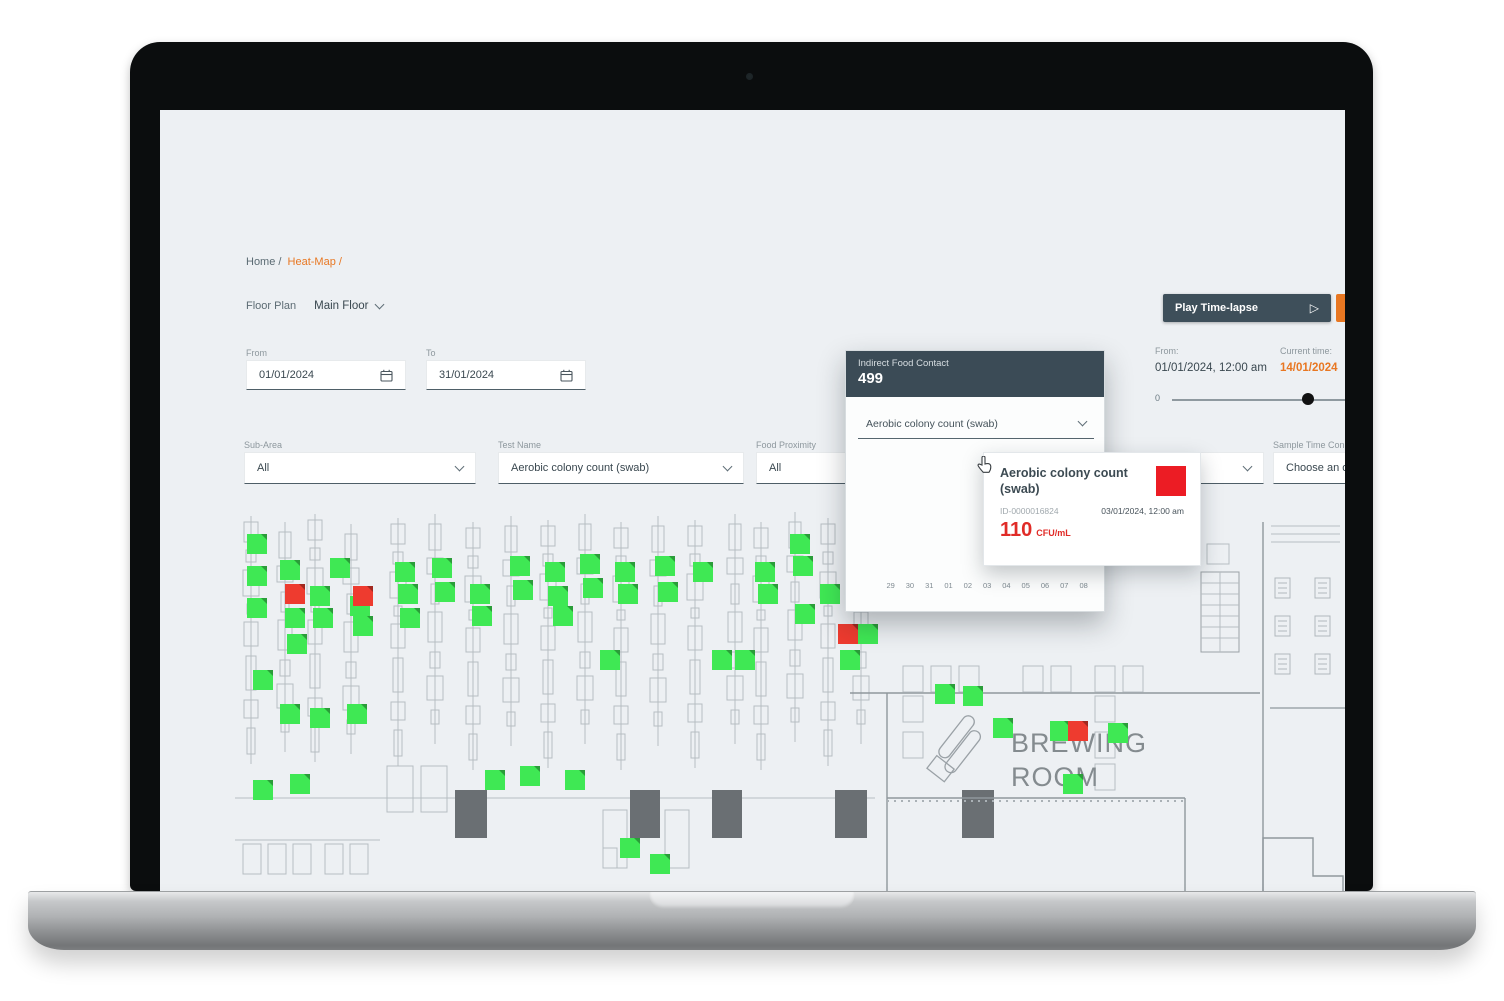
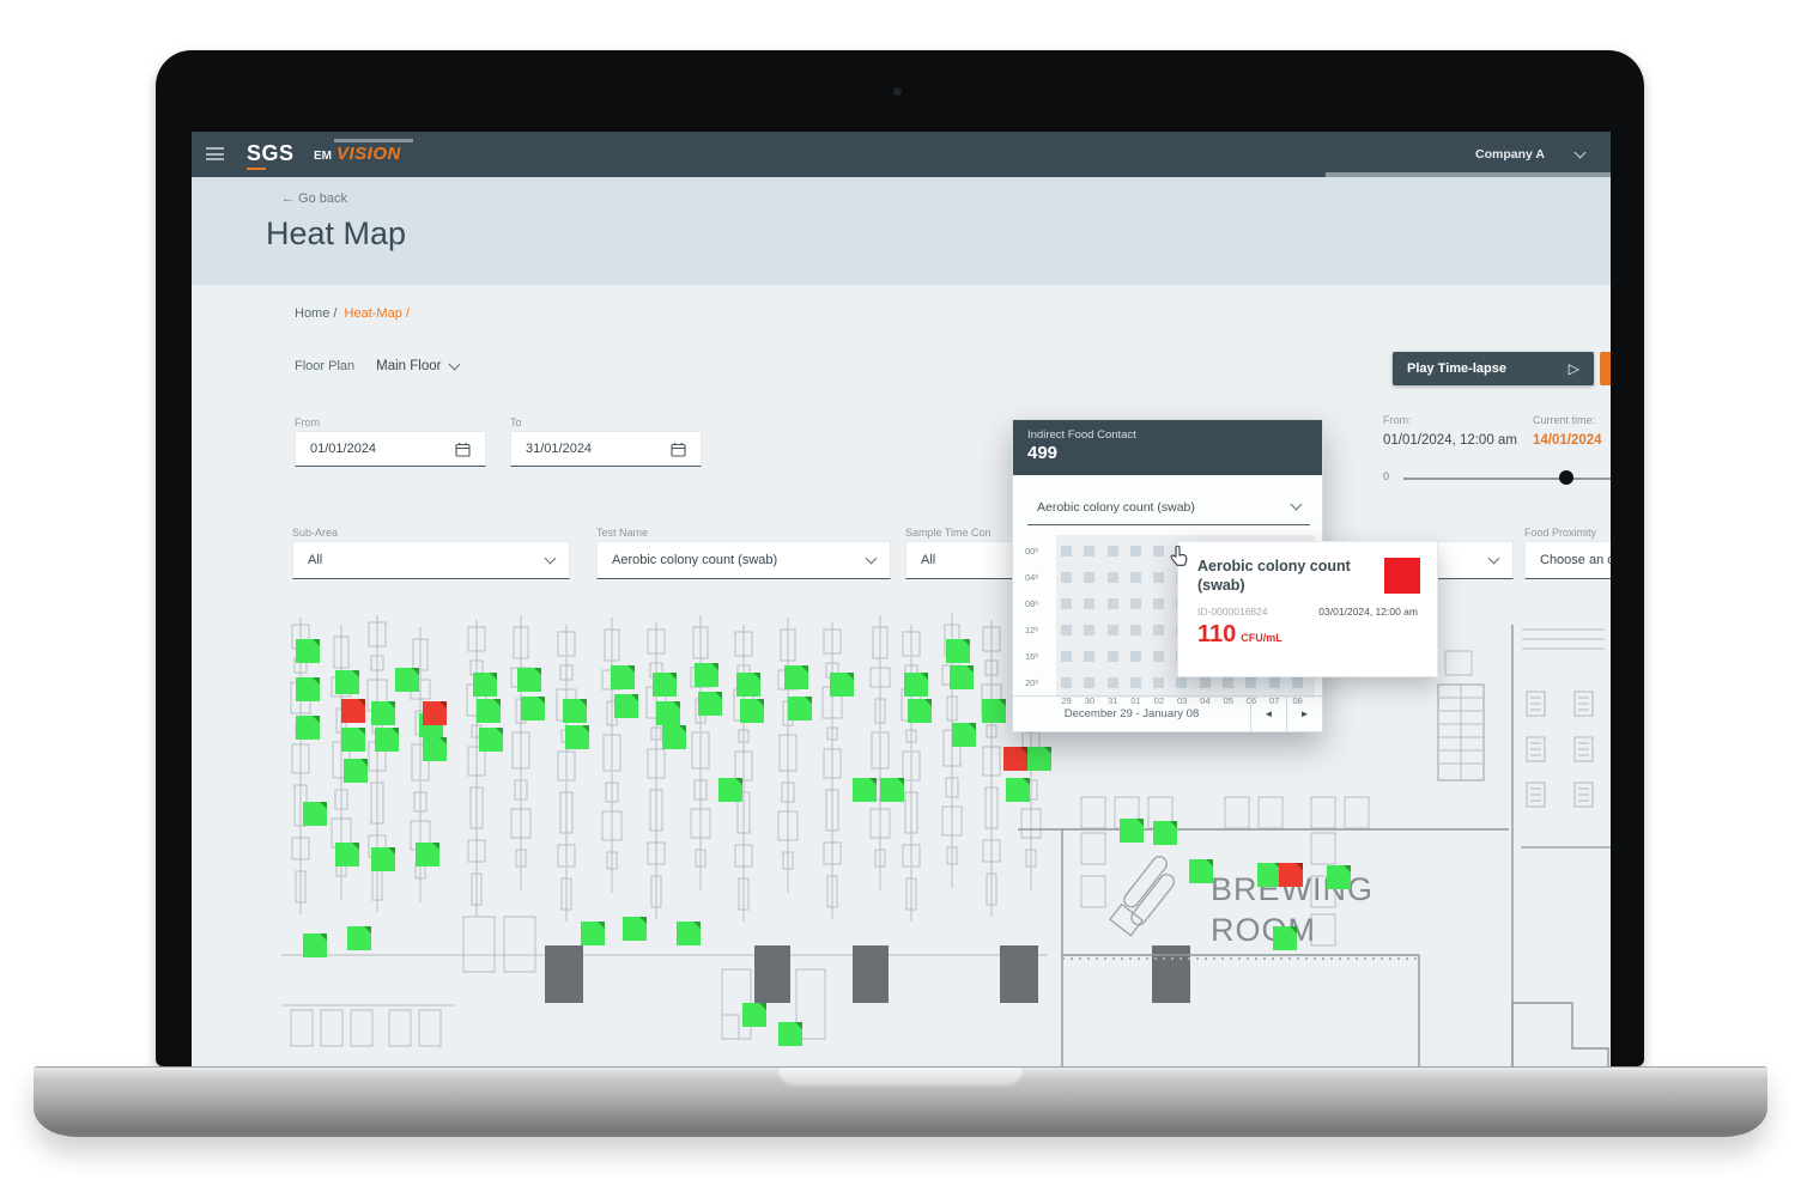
+ SGS
+ EM
+ VISION
+ Company A
+ ← Go back
+ Heat Map
  Home / Heat-Map /
  Floor Plan
  Main Floor
  Play Time-lapse
  ▷
  From
  01/01/2024
  To
  31/01/2024
  From:
  Current time:
  01/01/2024, 12:00 am
  14/01/2024
  0
  Sub-Area
  All
  Test Name
  Aerobic colony count (swab)
- Food Proximity
+ Sample Time Con
  All
- Sample Time Con
+ Food Proximity
  Choose an
  BREWING
  ROM
  Indirect Food Contact
  499
  Aerobic colony count (swab)
+ 00ʰ
+ 04ʰ
+ 08ʰ
+ 12ʰ
+ 16ʰ
+ 20ʰ
  29
  30
  31
  01
  02
  03
  04
  05
  06
  07
  08
+ December 29 - January 08
+ ◄
+ ►
  Aerobic colony count (swab)
  ID-0000016824
  03/01/2024, 12:00 am
  110
  CFU/mL
